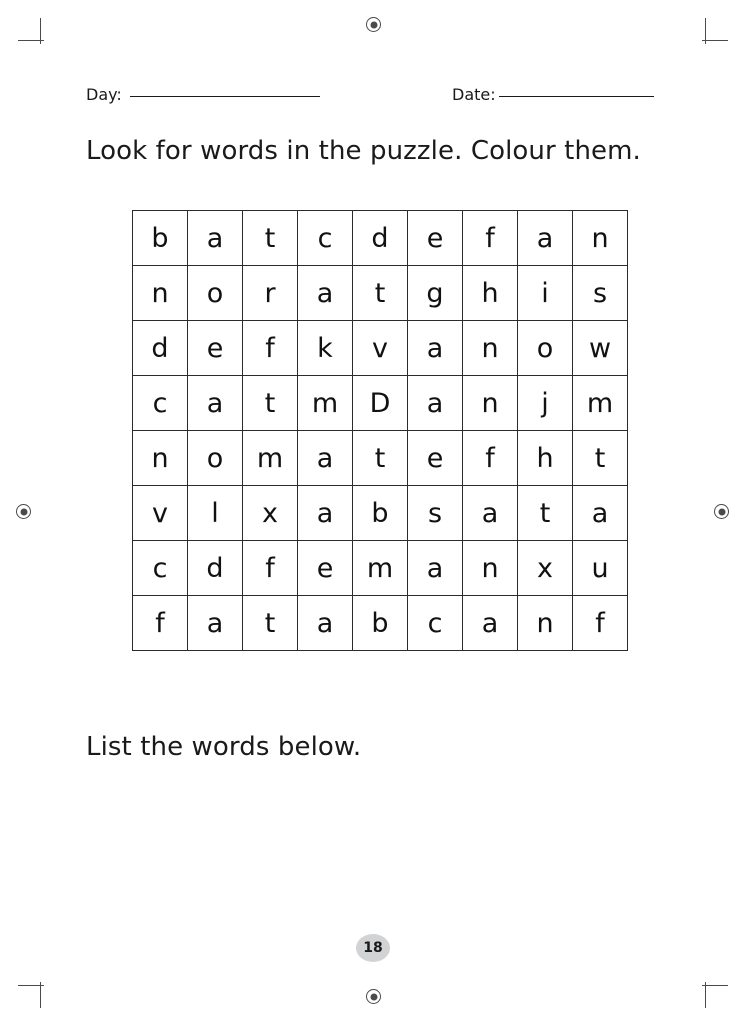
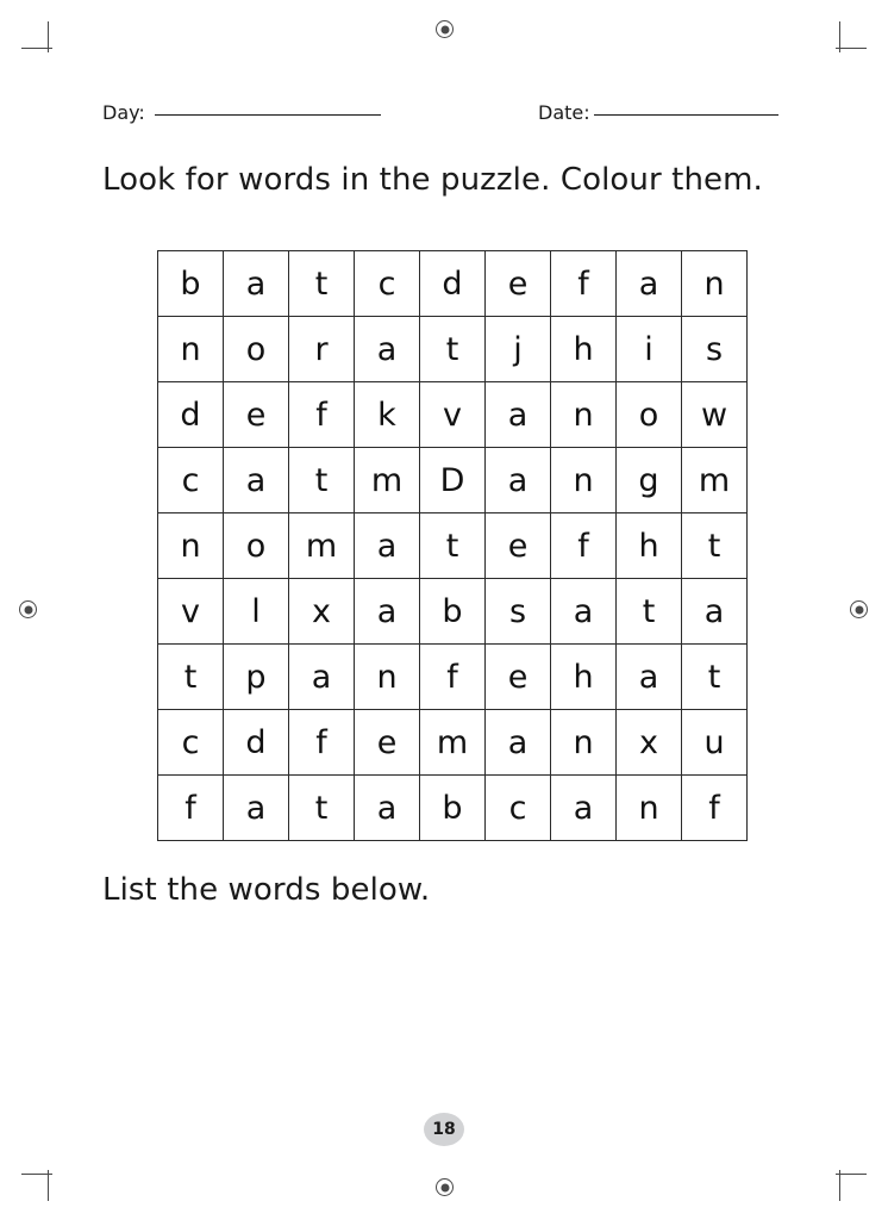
  Day:
  Date:
  Look for words in the puzzle. Colour them.
  b	a	t	c	d	e	f	a	n
- n	o	r	a	t	g	h	i	s
+ n	o	r	a	t	j	h	i	s
  d	e	f	k	v	a	n	o	w
- c	a	t	m	D	a	n	j	m
+ c	a	t	m	D	a	n	g	m
  n	o	m	a	t	e	f	h	t
  v	l	x	a	b	s	a	t	a
+ t	p	a	n	f	e	h	a	t
  c	d	f	e	m	a	n	x	u
  f	a	t	a	b	c	a	n	f
  List the words below.
  18
